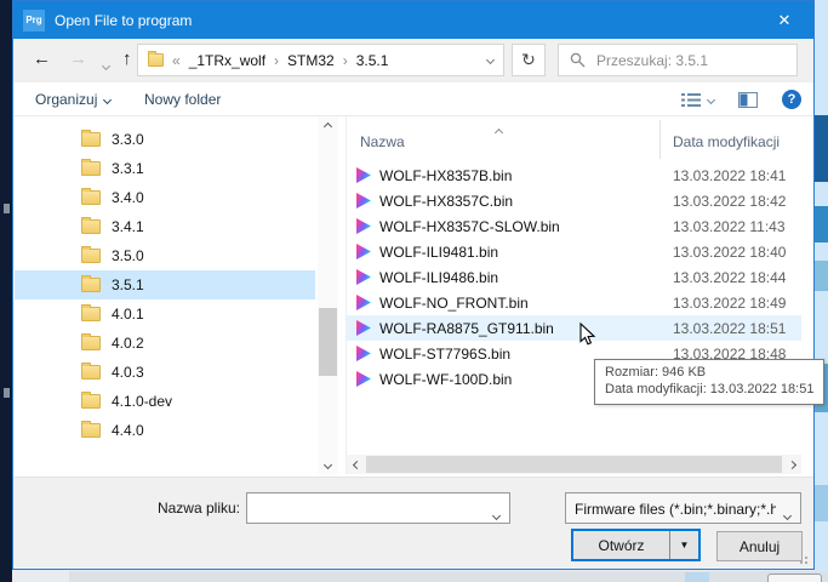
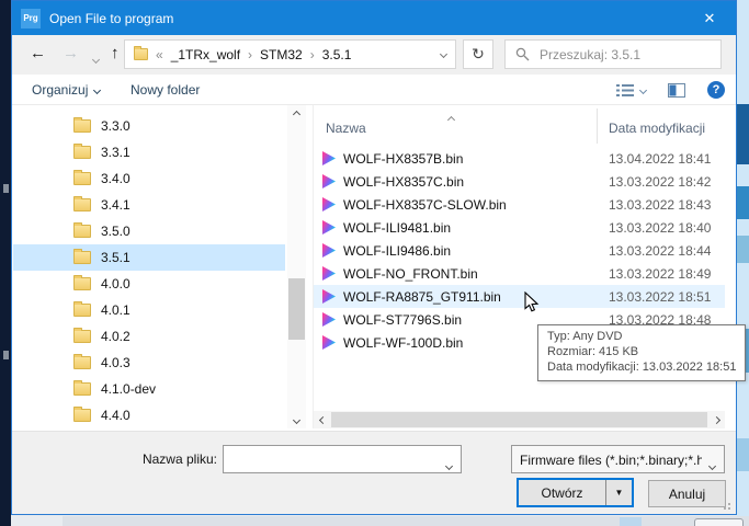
  Prg
  Open File to program
  ✕
  ←
  →
  ↑
  «
  _1TRx_wolf
  ›
  STM32
  ›
  3.5.1
  ↻
  Przeszukaj: 3.5.1
  Organizuj
  Nowy folder
  ?
  3.3.0
  3.3.1
  3.4.0
  3.4.1
  3.5.0
  3.5.1
+ 4.0.0
  4.0.1
  4.0.2
  4.0.3
  4.1.0-dev
  4.4.0
  Nazwa
  Data modyfikacji
  WOLF-HX8357B.bin
- 13.03.2022 18:41
+ 13.04.2022 18:41
  WOLF-HX8357C.bin
  13.03.2022 18:42
  WOLF-HX8357C-SLOW.bin
- 13.03.2022 11:43
+ 13.03.2022 18:43
  WOLF-ILI9481.bin
  13.03.2022 18:40
  WOLF-ILI9486.bin
  13.03.2022 18:44
  WOLF-NO_FRONT.bin
  13.03.2022 18:49
  WOLF-RA8875_GT911.bin
  13.03.2022 18:51
  WOLF-ST7796S.bin
  13.03.2022 18:48
  WOLF-WF-100D.bin
+ Typ: Any DVD
- Rozmiar: 946 KB
+ Rozmiar: 415 KB
  Data modyfikacji: 13.03.2022 18:51
  Nazwa pliku:
  Firmware files (*.bin;*.binary;*.h
  Otwórz
  ▼
  Anuluj
